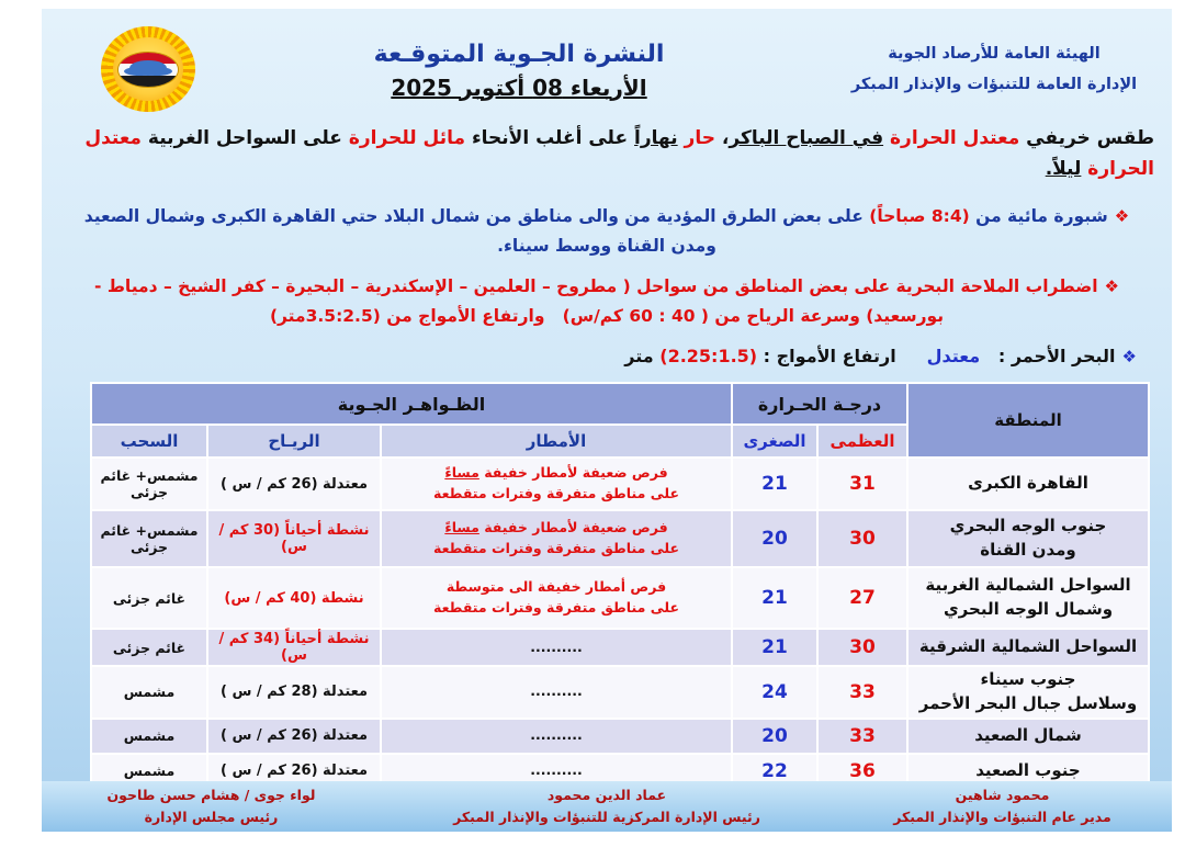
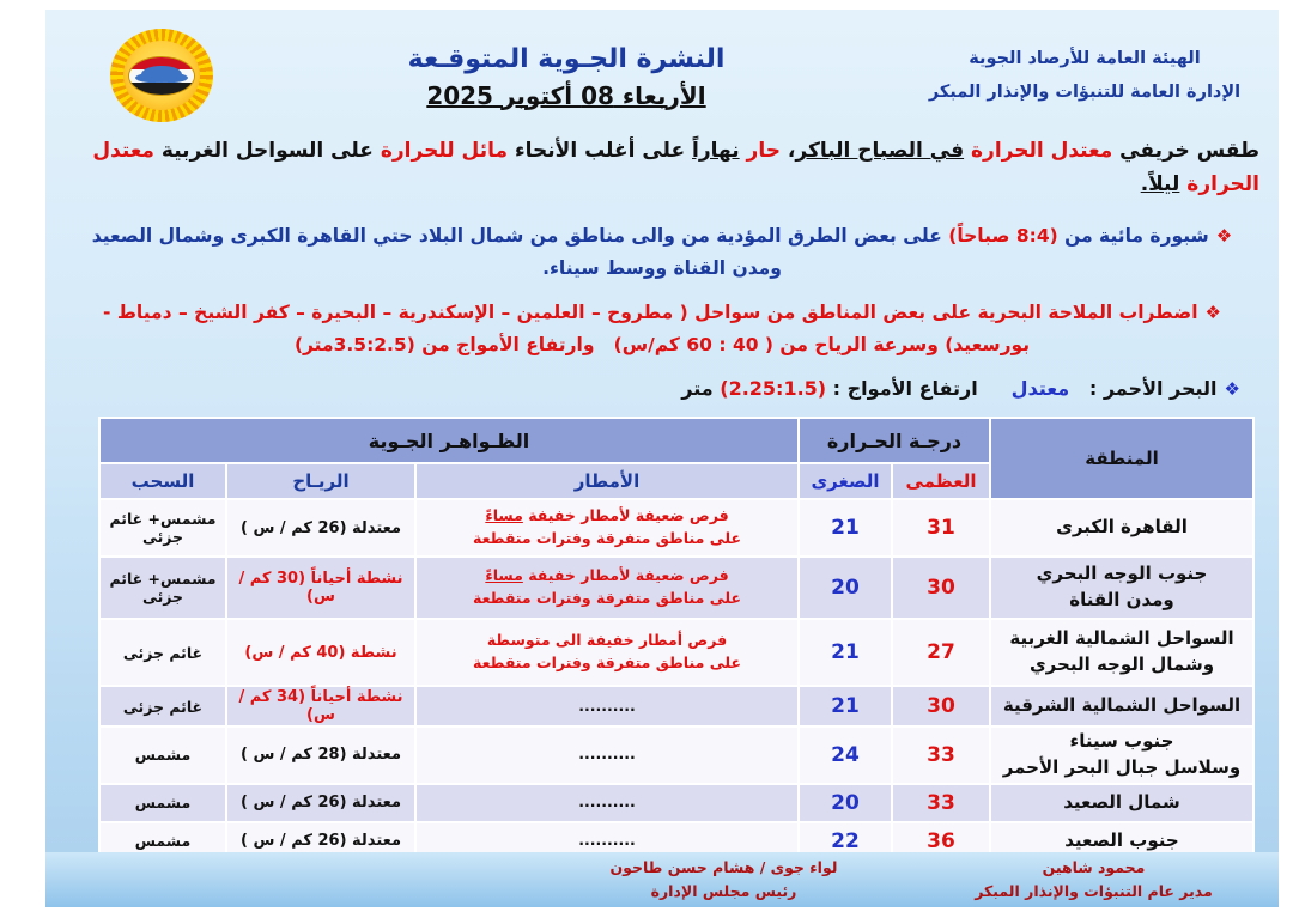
  الهيئة العامة للأرصاد الجوية
  الإدارة العامة للتنبؤات والإنذار المبكر
  النشرة الجـوية المتوقـعة
  الأربعاء 08 أكتوبر 2025
  طقس خريفي معتدل الحرارة في الصباح الباكر، حار نهاراً على أغلب الأنحاء مائل للحرارة على السواحل الغربية معتدل الحرارة ليلاً.
  ❖شبورة مائية من (8:4 صباحاً) على بعض الطرق المؤدية من والى مناطق من شمال البلاد حتي القاهرة الكبرى وشمال الصعيد ومدن القناة ووسط سيناء.
  ❖اضطراب الملاحة البحرية على بعض المناطق من سواحل ( مطروح – العلمين – الإسكندرية – البحيرة – كفر الشيخ – دمياط - بورسعيد) وسرعة الرياح من ( 40 : 60 كم/س) وارتفاع الأمواج من (3.5:2.5متر)
  ❖البحر الأحمر : معتدل ارتفاع الأمواج : (2.25:1.5) متر
  المنطقة	درجـة الحـرارة	الظـواهـر الجـوية
  العظمى	الصغرى	الأمطار	الريـاح	السحب
  القاهرة الكبرى	31	21	فرص ضعيفة لأمطار خفيفة مساءًعلى مناطق متفرقة وفترات متقطعة	معتدلة (26 كم / س )	مشمس+ غائم جزئى
  جنوب الوجه البحريومدن القناة	30	20	فرص ضعيفة لأمطار خفيفة مساءًعلى مناطق متفرقة وفترات متقطعة	نشطة أحياناً (30 كم / س)	مشمس+ غائم جزئى
  السواحل الشمالية الغربيةوشمال الوجه البحري	27	21	فرص أمطار خفيفة الى متوسطةعلى مناطق متفرقة وفترات متقطعة	نشطة (40 كم / س)	غائم جزئى
  السواحل الشمالية الشرقية	30	21	..........	نشطة أحياناً (34 كم / س)	غائم جزئى
  جنوب سيناءوسلاسل جبال البحر الأحمر	33	24	..........	معتدلة (28 كم / س )	مشمس
  شمال الصعيد	33	20	..........	معتدلة (26 كم / س )	مشمس
  جنوب الصعيد	36	22	..........	معتدلة (26 كم / س )	مشمس
  محمود شاهين
  مدير عام التنبؤات والإنذار المبكر
- عماد الدين محمود
- رئيس الإدارة المركزية للتنبؤات والإنذار المبكر
  لواء جوى / هشام حسن طاحون
  رئيس مجلس الإدارة
